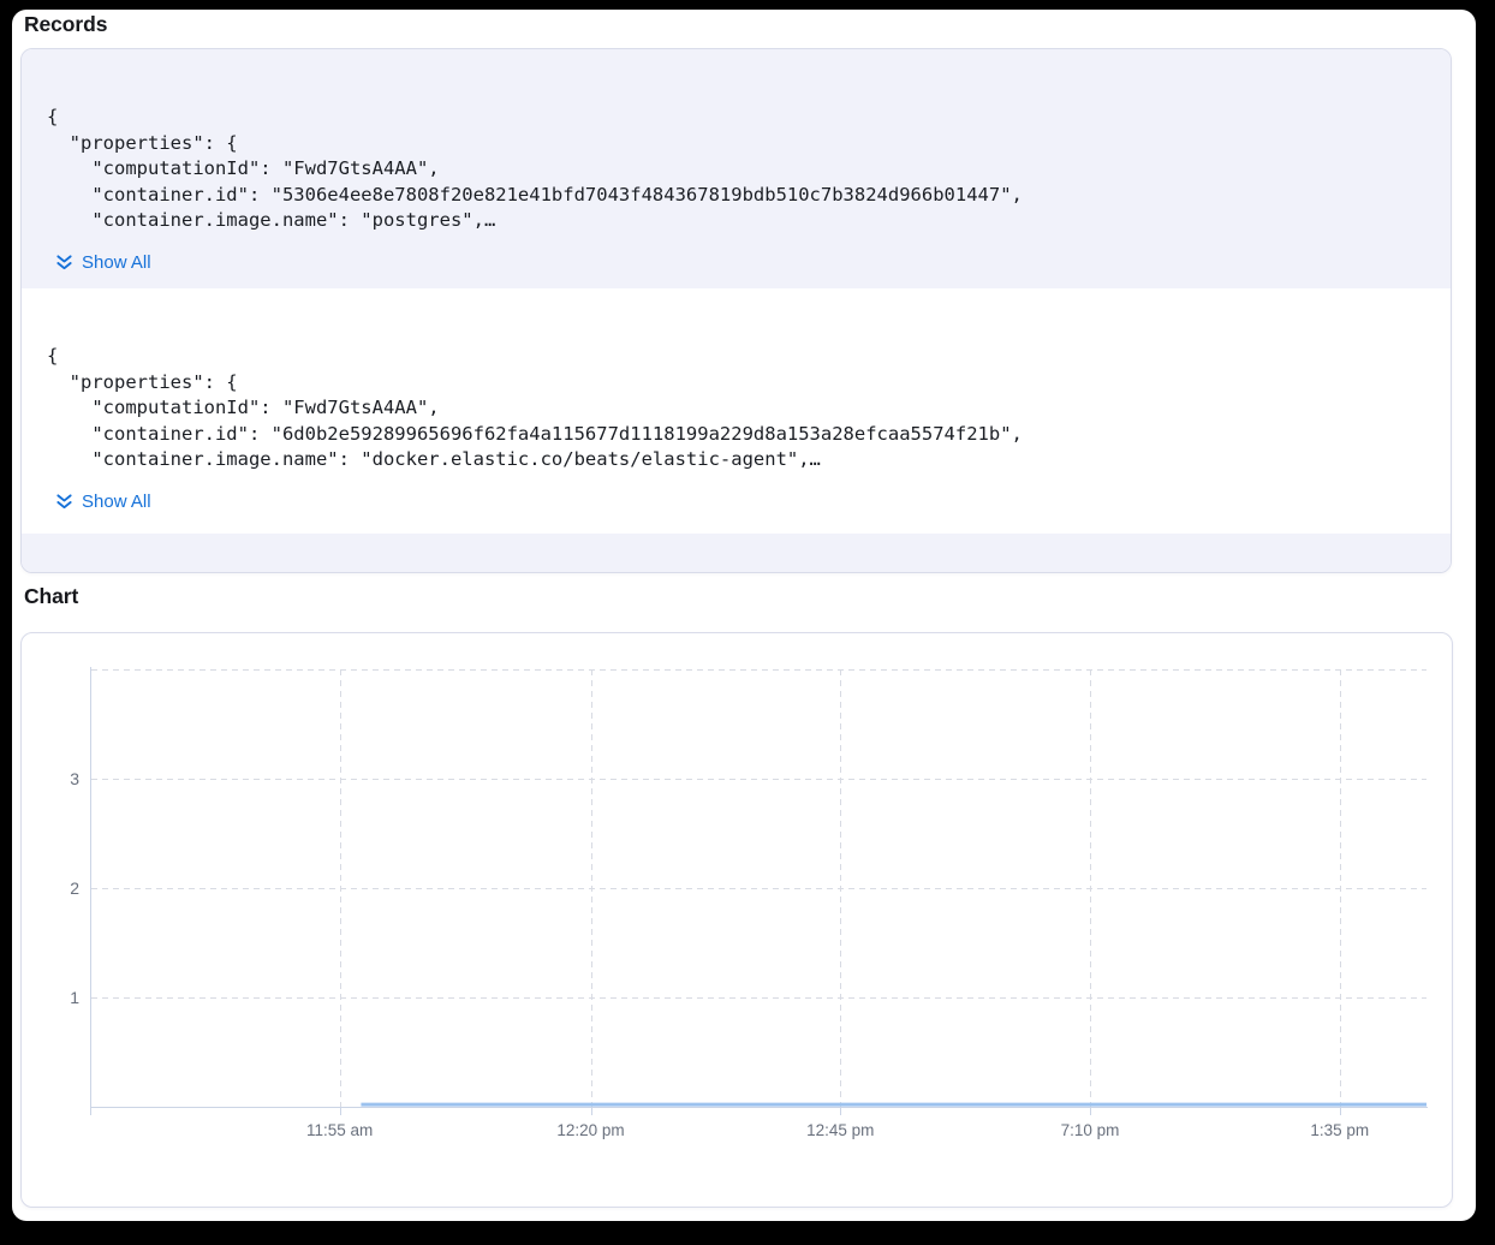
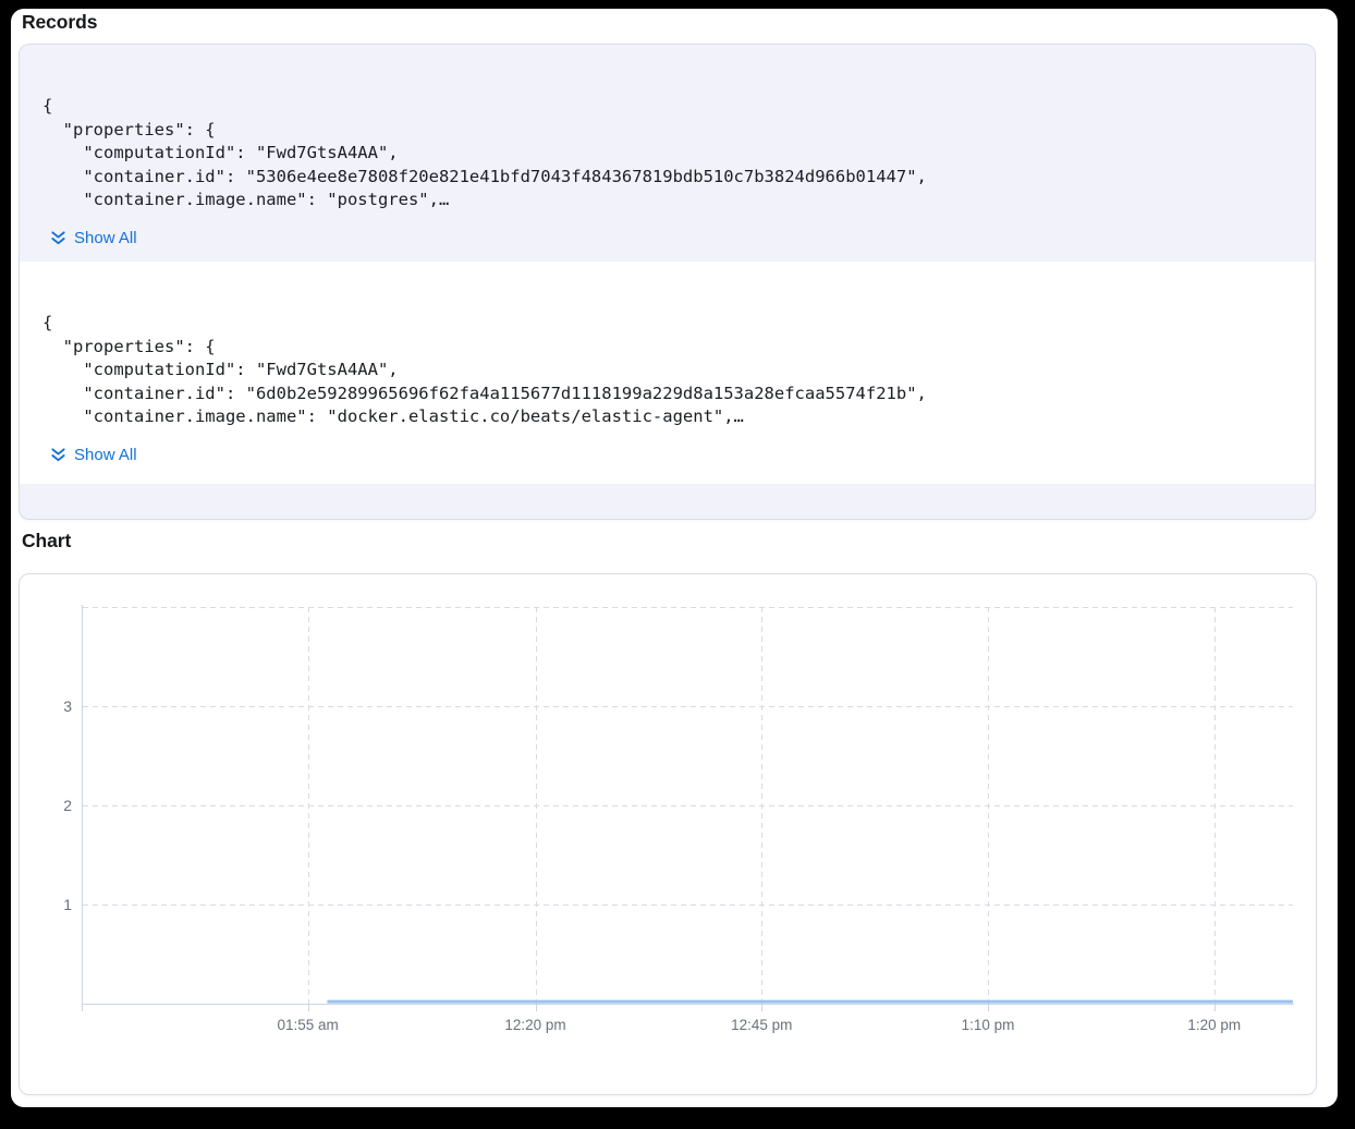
  Records
  {
  "properties": {
  "computationId": "Fwd7GtsA4AA",
  "container.id": "5306e4ee8e7808f20e821e41bfd7043f484367819bdb510c7b3824d966b01447",
  "container.image.name": "postgres",…
  Show All
  {
  "properties": {
  "computationId": "Fwd7GtsA4AA",
  "container.id": "6d0b2e59289965696f62fa4a115677d1118199a229d8a153a28efcaa5574f21b",
  "container.image.name": "docker.elastic.co/beats/elastic-agent",…
  Show All
  Chart
  1
  2
  3
- 11:55 am
+ 01:55 am
  12:20 pm
  12:45 pm
- 7:10 pm
+ 1:10 pm
- 1:35 pm
+ 1:20 pm
